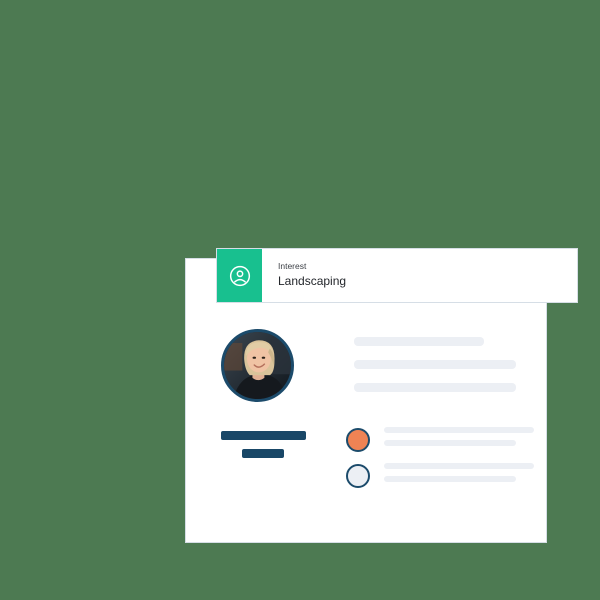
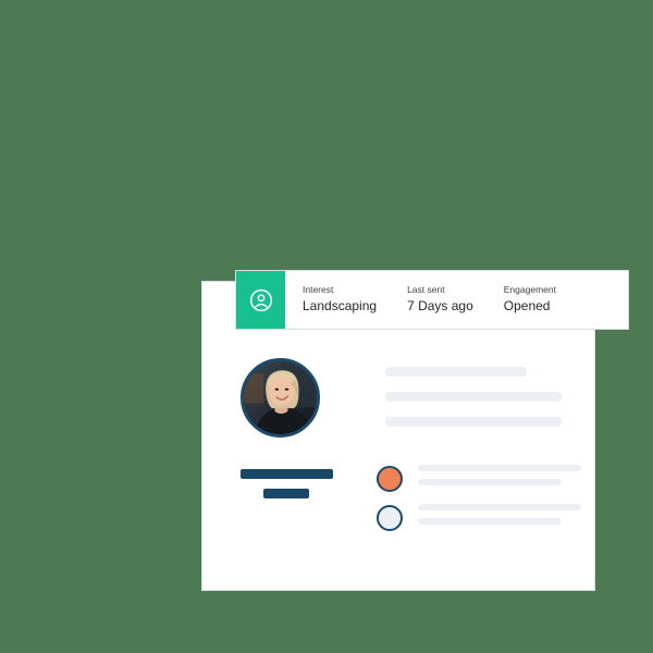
  Interest
  Landscaping
+ Last sent
+ 7 Days ago
+ Engagement
+ Opened
